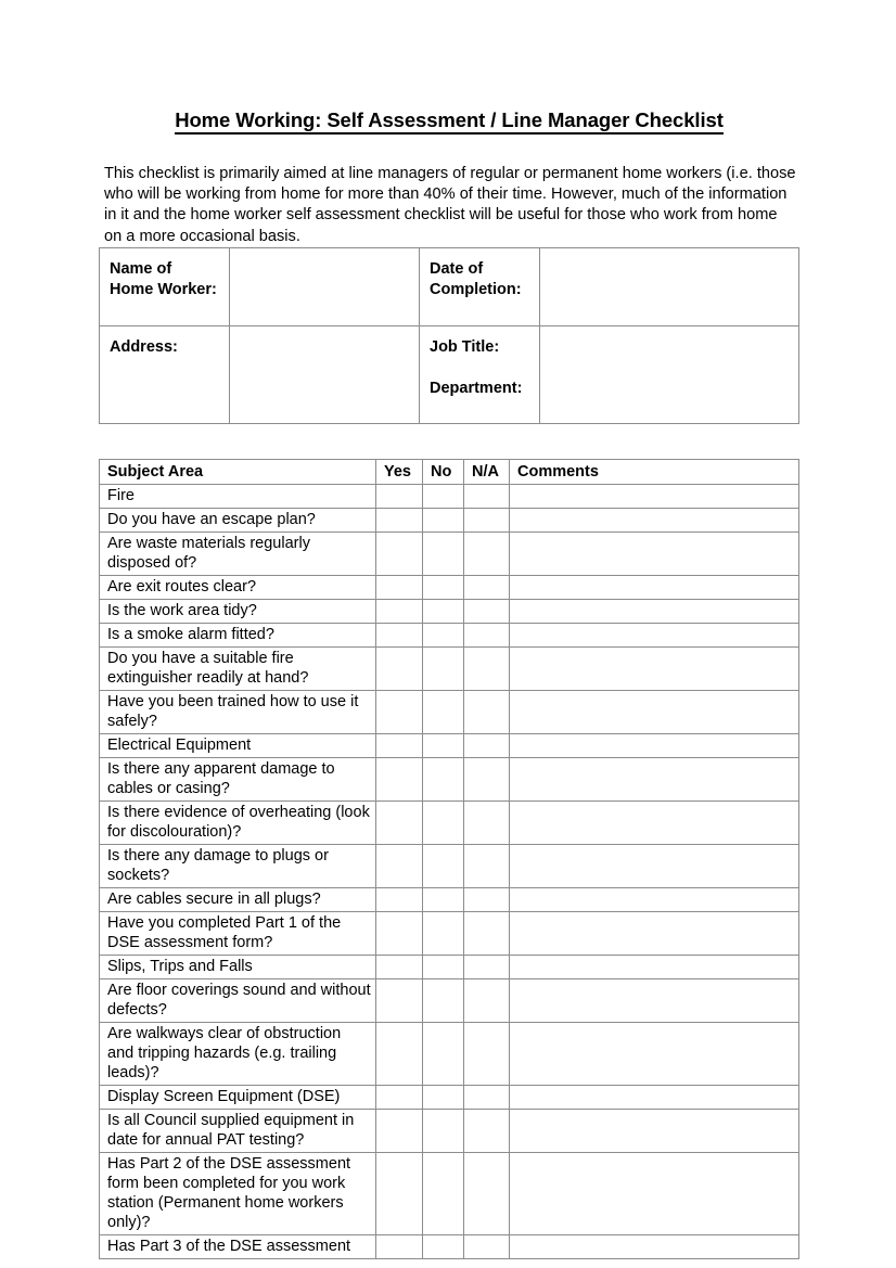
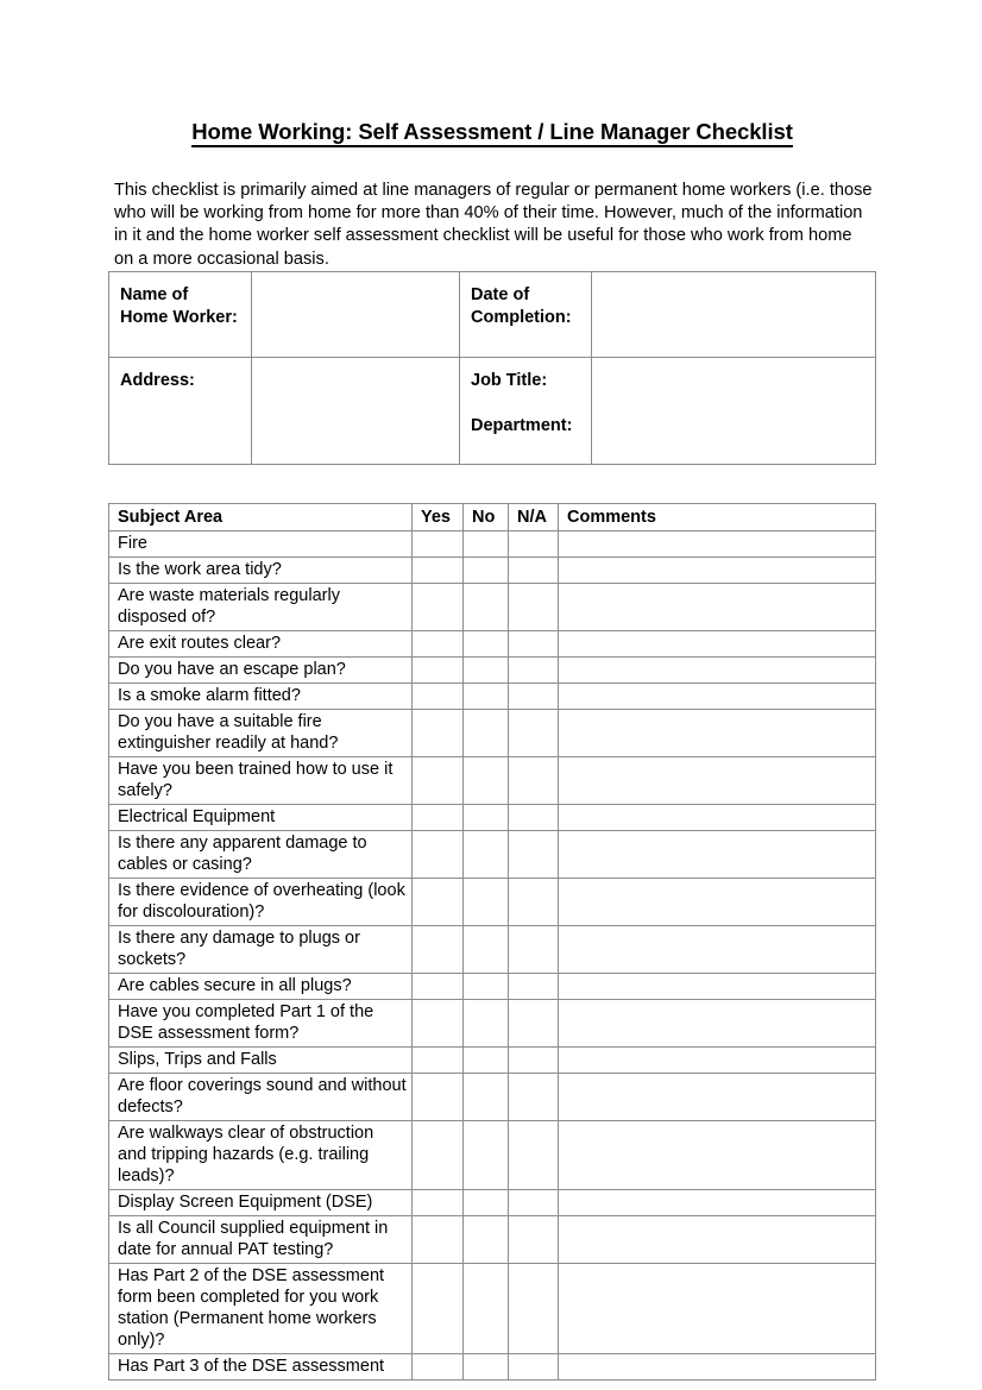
  Home Working: Self Assessment / Line Manager Checklist
  This checklist is primarily aimed at line managers of regular or permanent home workers (i.e. those who will be working from home for more than 40% of their time. However, much of the information in it and the home worker self assessment checklist will be useful for those who work from home on a more occasional basis.
  Name ofHome Worker:		Date ofCompletion:
  Address:		Job Title:Department:
  Subject Area	Yes	No	N/A	Comments
  Fire
- Do you have an escape plan?
+ Is the work area tidy?
  Are waste materials regularly disposed of?
  Are exit routes clear?
- Is the work area tidy?
+ Do you have an escape plan?
  Is a smoke alarm fitted?
  Do you have a suitable fire extinguisher readily at hand?
  Have you been trained how to use it safely?
  Electrical Equipment
  Is there any apparent damage to cables or casing?
  Is there evidence of overheating (look for discolouration)?
  Is there any damage to plugs or sockets?
  Are cables secure in all plugs?
  Have you completed Part 1 of the DSE assessment form?
  Slips, Trips and Falls
  Are floor coverings sound and without defects?
  Are walkways clear of obstruction and tripping hazards (e.g. trailing leads)?
  Display Screen Equipment (DSE)
  Is all Council supplied equipment in date for annual PAT testing?
  Has Part 2 of the DSE assessment form been completed for you work station (Permanent home workers only)?
  Has Part 3 of the DSE assessment
